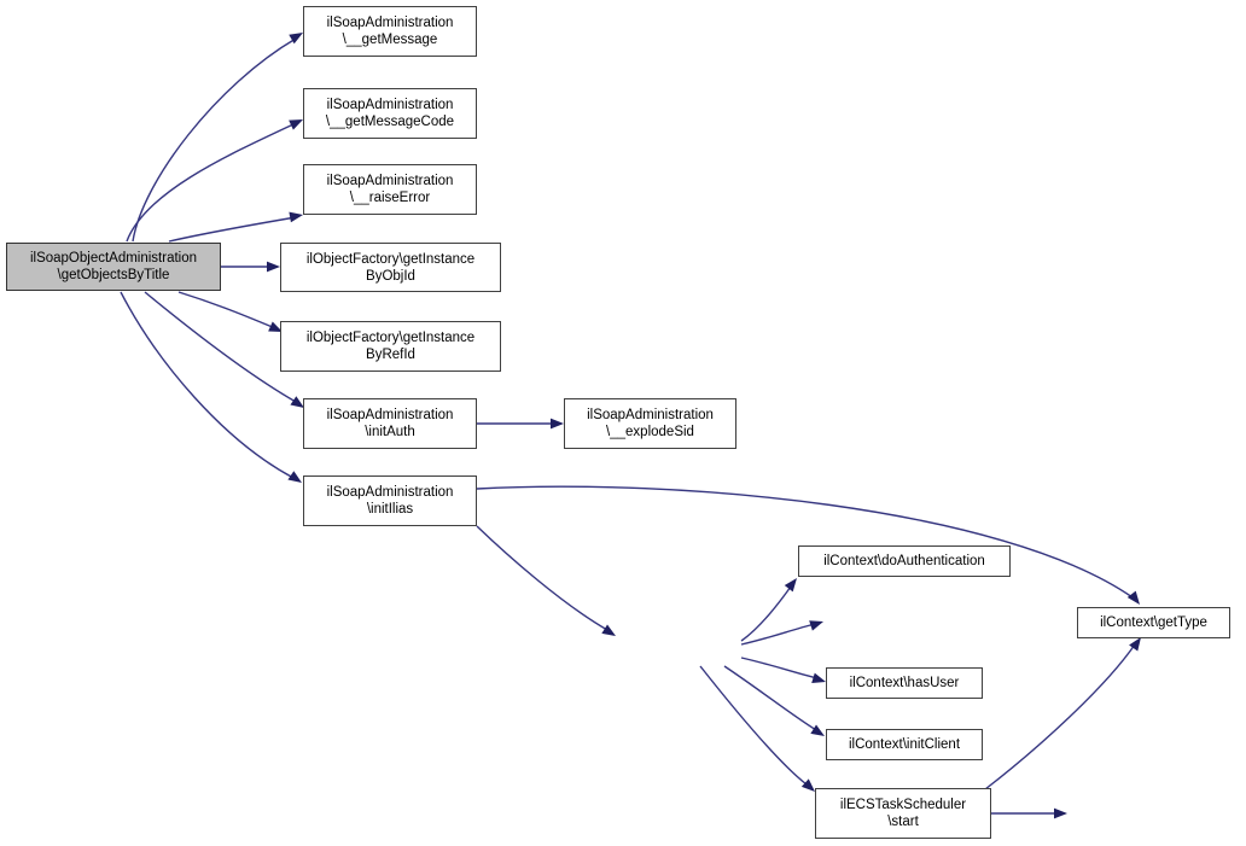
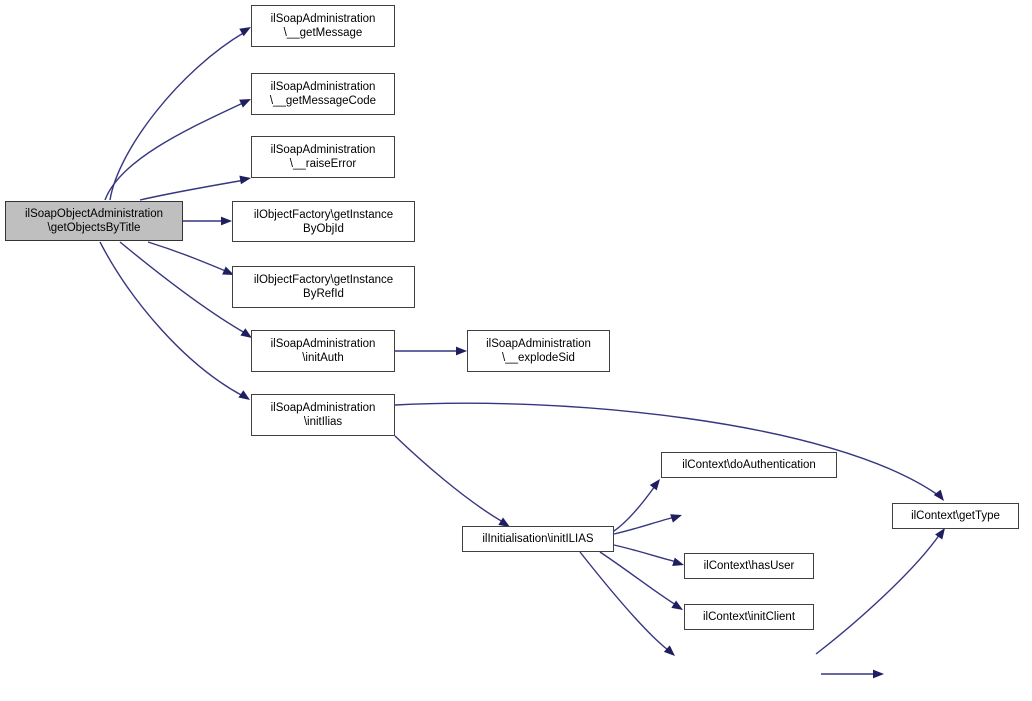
  ilSoapObjectAdministration
  \getObjectsByTitle
  ilSoapAdministration
  \__getMessage
  ilSoapAdministration
  \__getMessageCode
  ilSoapAdministration
  \__raiseError
  ilObjectFactory\getInstance
  ByObjId
  ilObjectFactory\getInstance
  ByRefId
  ilSoapAdministration
  \initAuth
  ilSoapAdministration
  \initIlias
  ilSoapAdministration
  \__explodeSid
+ ilInitialisation\initILIAS
  ilContext\doAuthentication
  ilContext\hasUser
  ilContext\initClient
- ilECSTaskScheduler
- \start
  ilContext\getType
